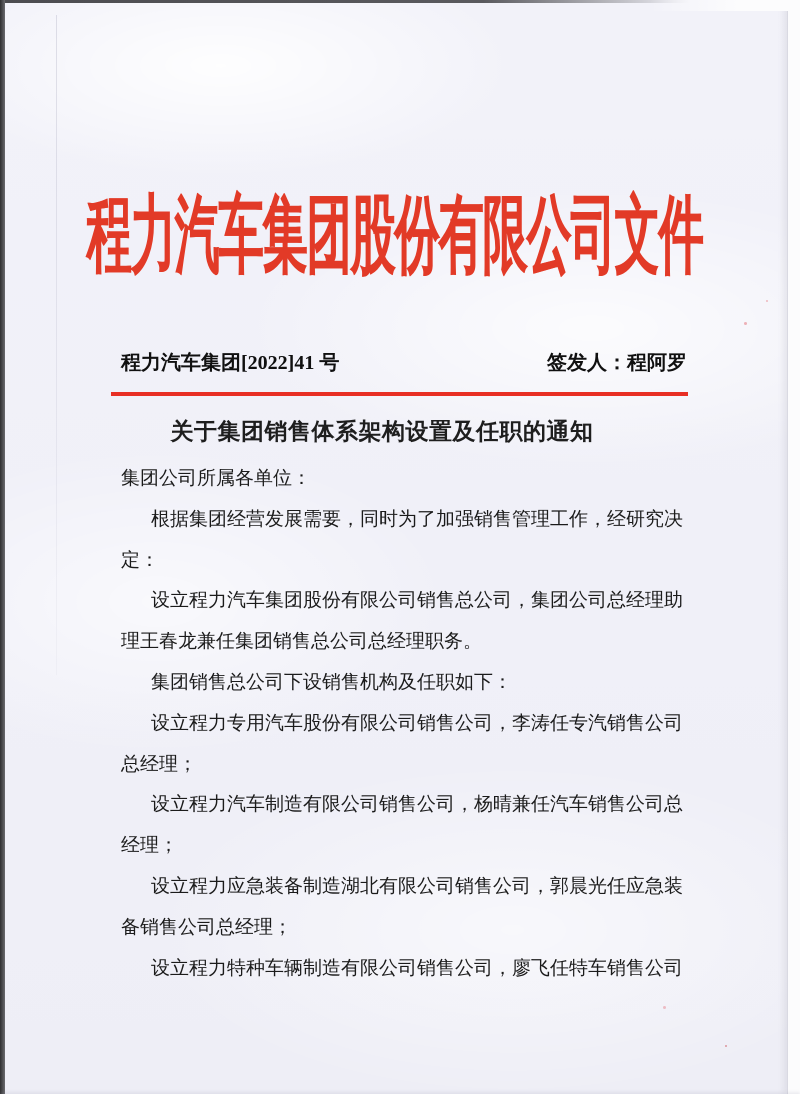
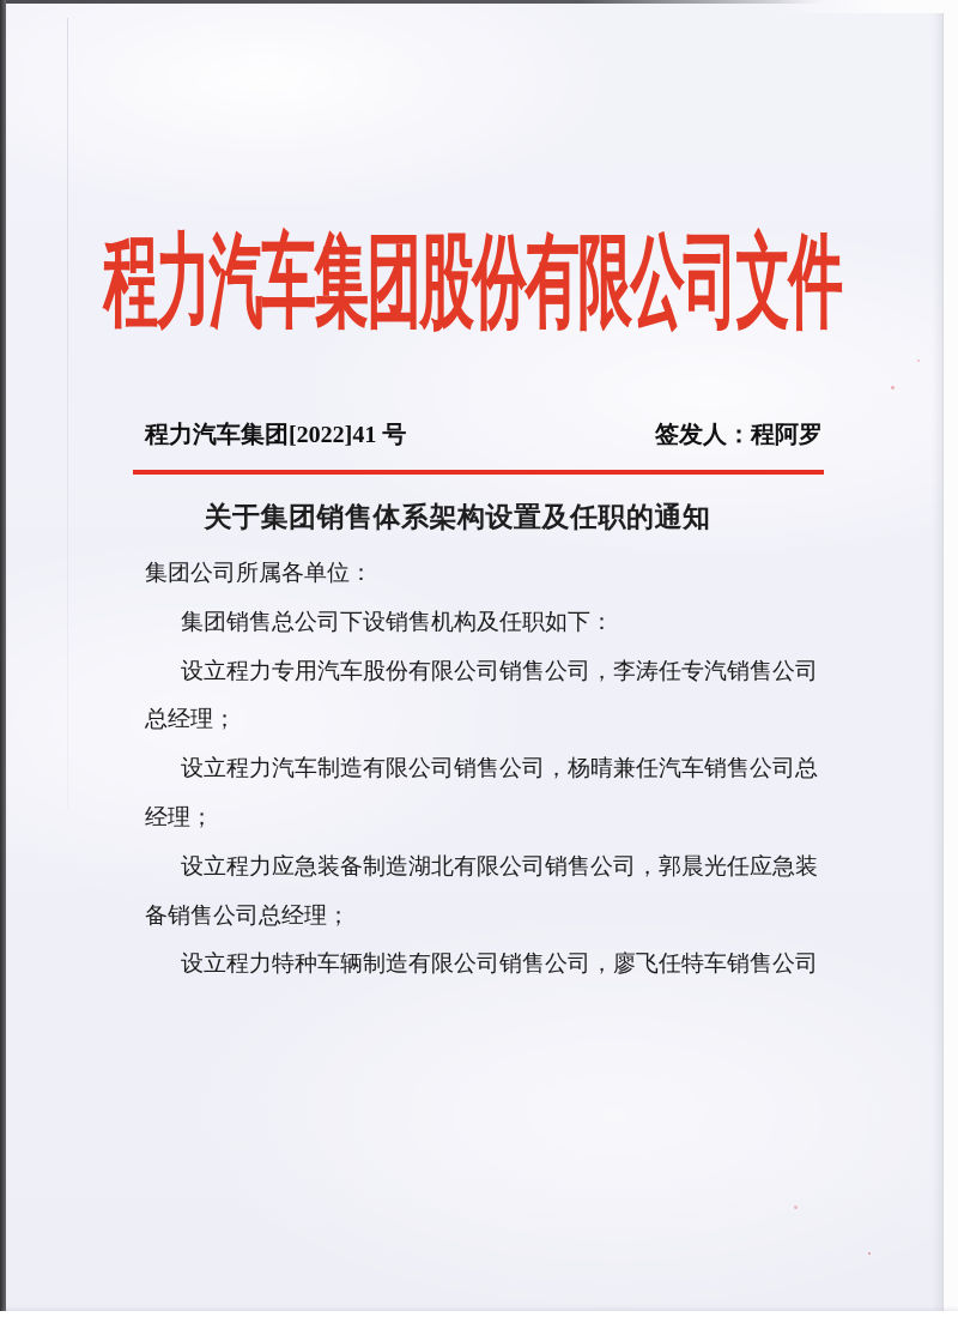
  程力汽车集团股份有限公司文件
  程力汽车集团[2022]41 号
  签发人：程阿罗
  关于集团销售体系架构设置及任职的通知
  集团公司所属各单位：
- 根据集团经营发展需要，同时为了加强销售管理工作，经研究决
- 定：
- 设立程力汽车集团股份有限公司销售总公司，集团公司总经理助
- 理王春龙兼任集团销售总公司总经理职务。
  集团销售总公司下设销售机构及任职如下：
  设立程力专用汽车股份有限公司销售公司，李涛任专汽销售公司
  总经理；
  设立程力汽车制造有限公司销售公司，杨晴兼任汽车销售公司总
  经理；
  设立程力应急装备制造湖北有限公司销售公司，郭晨光任应急装
  备销售公司总经理；
  设立程力特种车辆制造有限公司销售公司，廖飞任特车销售公司
